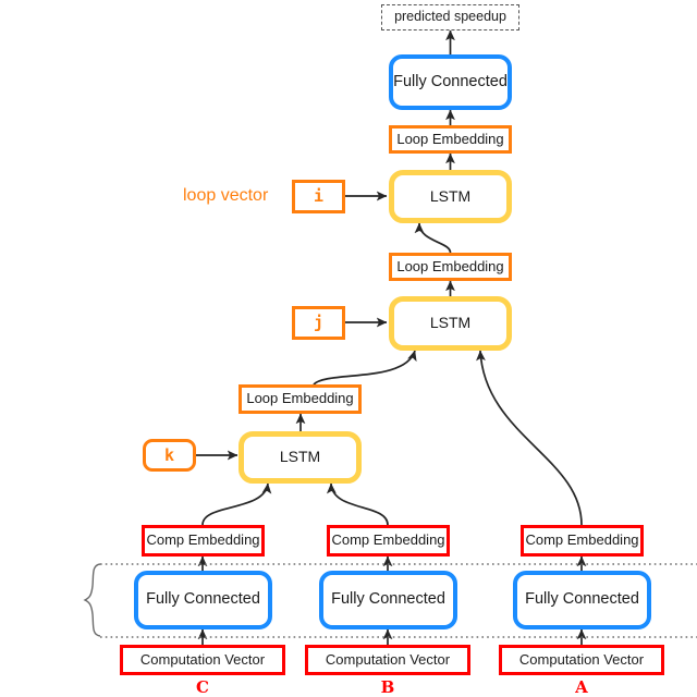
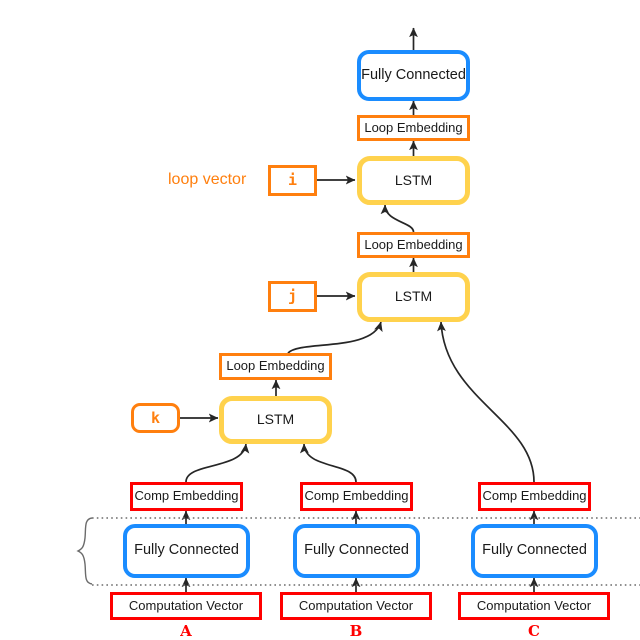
- predicted speedup
  Fully Connected
  Loop Embedding
  LSTM
  loop vector
  i
  Loop Embedding
  LSTM
  j
  Loop Embedding
  LSTM
  k
  Comp Embedding
  Fully Connected
  Computation Vector
- C
+ A
  Comp Embedding
  Fully Connected
  Computation Vector
  B
  Comp Embedding
  Fully Connected
  Computation Vector
- A
+ C
